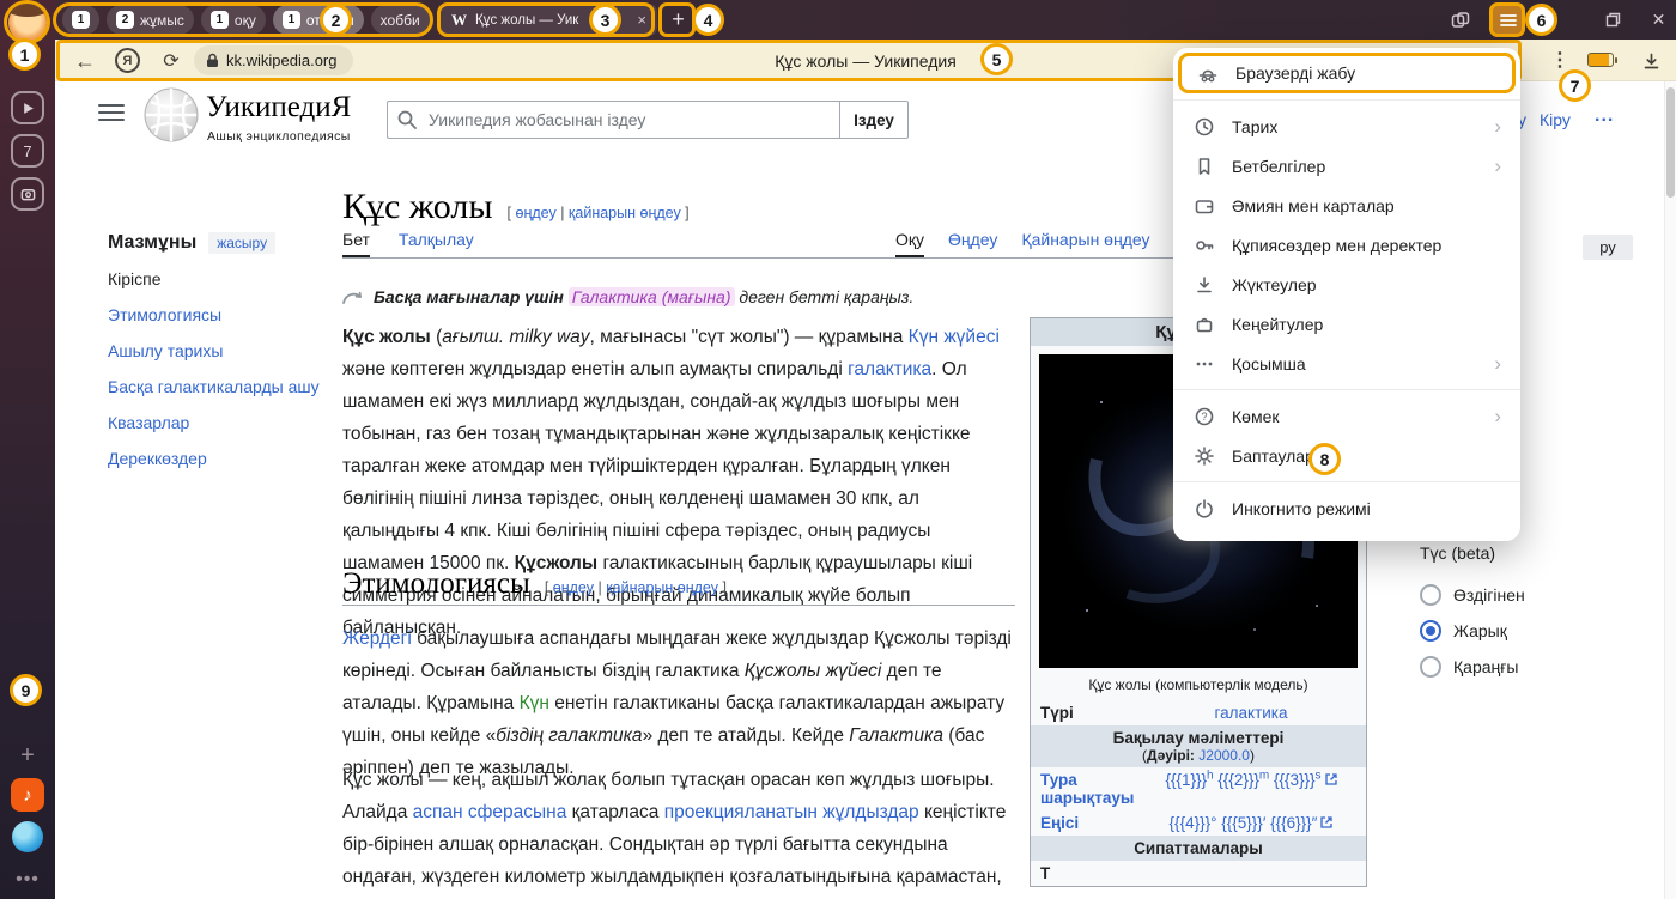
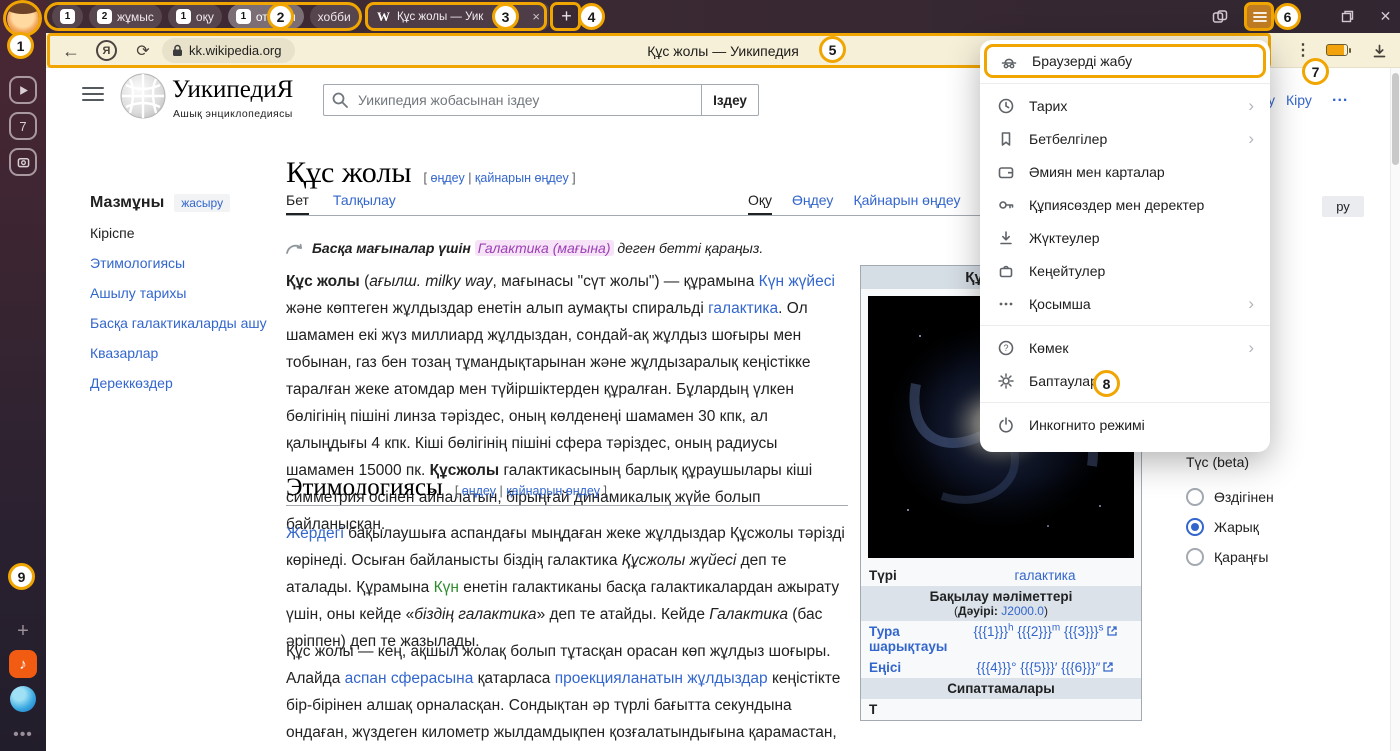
  7
  +
  ♪
  •••
  1
  2
  жұмыс
  1
  оқу
  1
  хобби
  W
  Құс жолы — Уик
  ×
  +
  ✕
  ←
  Я
  ⟳
  kk.wikipedia.org
  Құс жолы — Уикипедия
  ⋮
  УикипедиЯ
  Ашық энциклопедиясы
  Уикипедия жобасынан іздеу
  Іздеу
  у
  Кіру
  ...
  Мазмұны
  жасыру
  Кіріспе
  Этимологиясы
  Ашылу тарихы
  Басқа галактикаларды ашу
  Квазарлар
  Дереккөздер
  Құс жолы
  [ өңдеу | қайнарын өңдеу ]
  Бет
  Талқылау
  Оқу
  Өңдеу
  Қайнарын өңдеу
  Басқа мағыналар үшін Галактика (мағына) деген бетті қараңыз.
  Құс жолы (ағылш. milky way, мағынасы "сүт жолы") — құрамына Күн жүйесі және көптеген жұлдыздар енетін алып аумақты спиральді галактика. Ол шамамен екі жүз миллиард жұлдыздан, сондай-ақ жұлдыз шоғыры мен тобынан, газ бен тозаң тұмандықтарынан және жұлдызаралық кеңістікке таралған жеке атомдар мен түйіршіктерден құралған. Бұлардың үлкен бөлігінің пішіні линза тәріздес, оның көлденеңі шамамен 30 кпк, ал қалыңдығы 4 кпк. Кіші бөлігінің пішіні сфера тәріздес, оның радиусы шамамен 15000 пк. Құсжолы галактикасының барлық құраушылары кіші симметрия осінен айналатын, бірыңғай динамикалық жүйе болып байланысқан.
  Этимологиясы
  [ өңдеу | қайнарын өңдеу ]
  Жердегі бақылаушыға аспандағы мыңдаған жеке жұлдыздар Құсжолы тәрізді көрінеді. Осыған байланысты біздің галактика Құсжолы жүйесі деп те аталады. Құрамына Күн енетін галактиканы басқа галактикалардан ажырату үшін, оны кейде «біздің галактика» деп те атайды. Кейде Галактика (бас әріппен) деп те жазылады.
  Құс жолы — кең, ақшыл жолақ болып тұтасқан орасан көп жұлдыз шоғыры. Алайда аспан сферасына қатарласа проекцияланатын жұлдыздар кеңістікте бір-бірінен алшақ орналасқан. Сондықтан әр түрлі бағытта секундына ондаған, жүздеген километр жылдамдықпен қозғалатындығына қарамастан,
- Құс жолы (компьютерлік модель)
  Түрі
  галактика
  Бақылау мәліметтері
  (Дәуірі: J2000.0)
  Тура шарықтауы
  {{{1}}}h {{{2}}}m {{{3}}}s
  Еңісі
  {{{4}}}° {{{5}}}′ {{{6}}}″
  Сипаттамалары
  Т
  ру
  Түс (beta)
  Өздігінен
  Жарық
  Қараңғы
  Браузерді жабу
  Тарих
  ›
  Бетбелгілер
  ›
  Әмиян мен карталар
  Құпиясөздер мен деректер
  Жүктеулер
  Кеңейтулер
  Қосымша
  ›
  ?
  Көмек
  ›
  Баптаула
  Инкогнито режимі
  1
  2
  3
  4
  5
  6
  7
  8
  9
